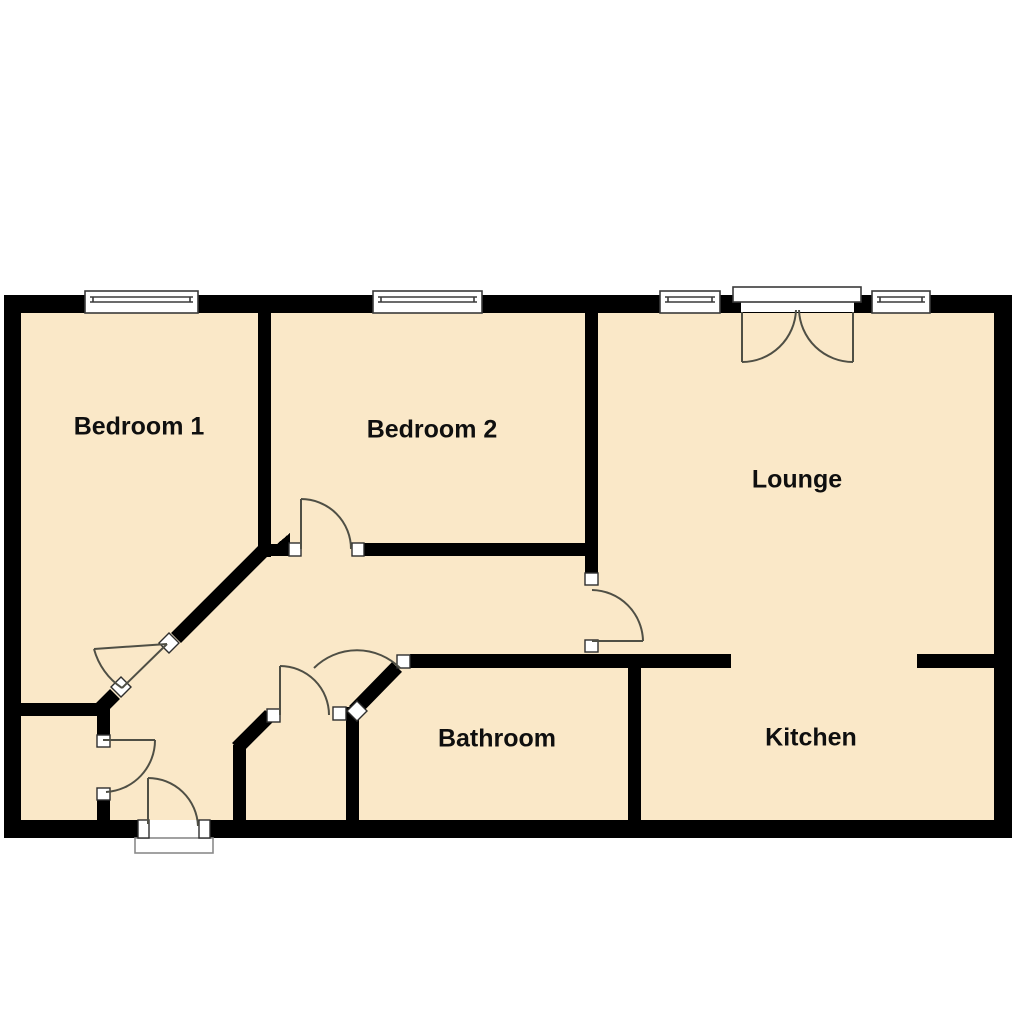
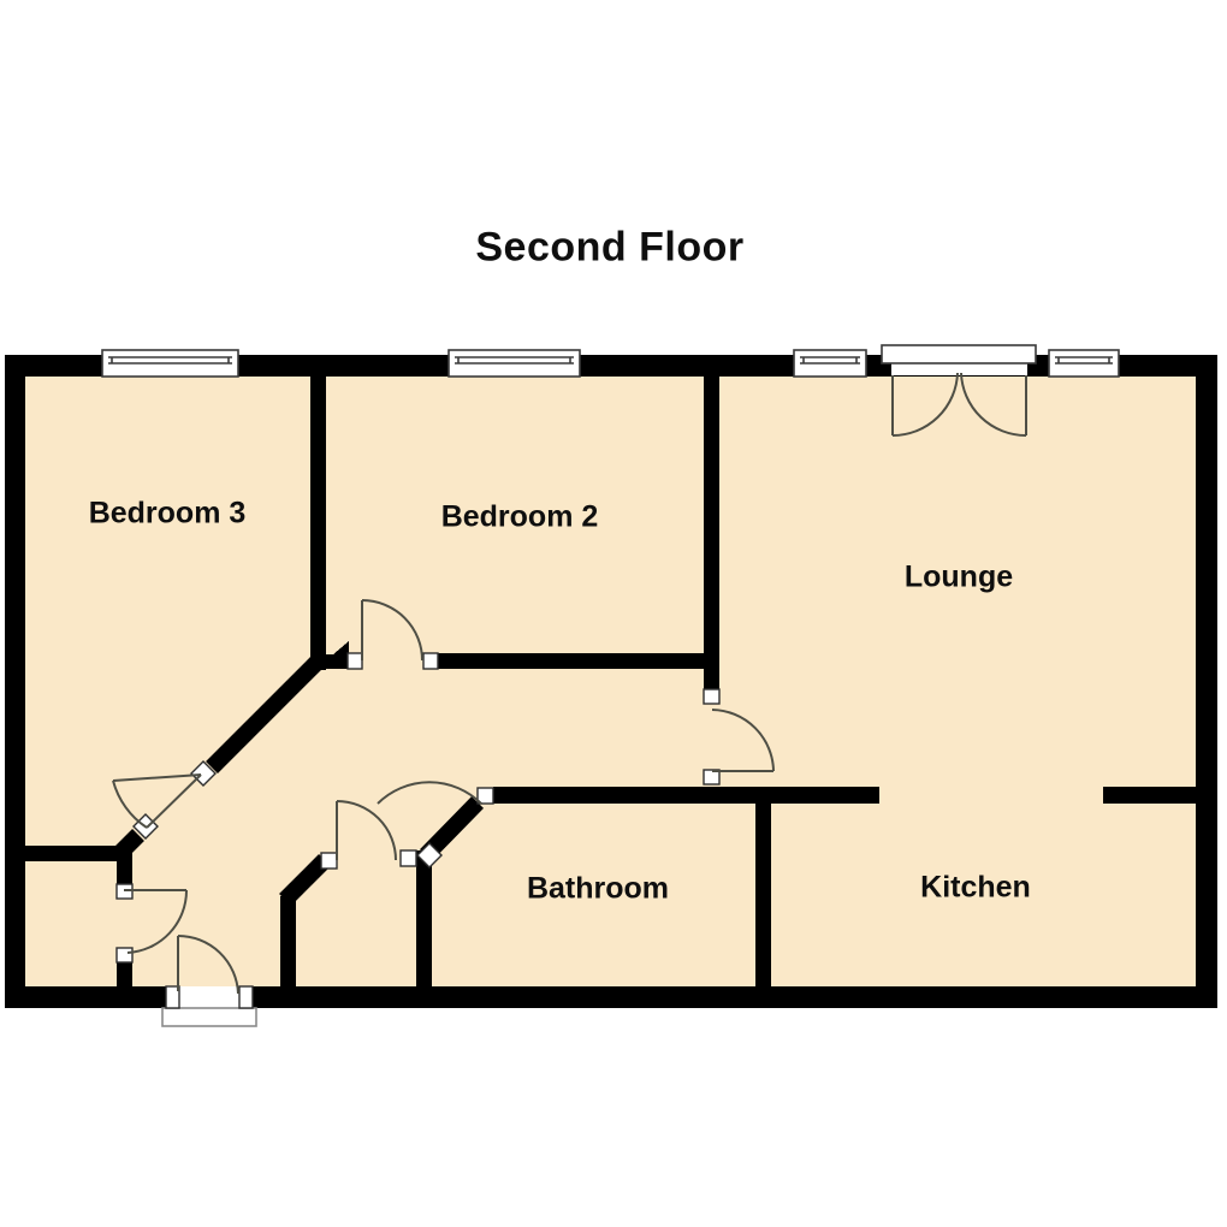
+ Second Floor
- Bedroom 1
+ Bedroom 3
  Bedroom 2
  Lounge
  Bathroom
  Kitchen
